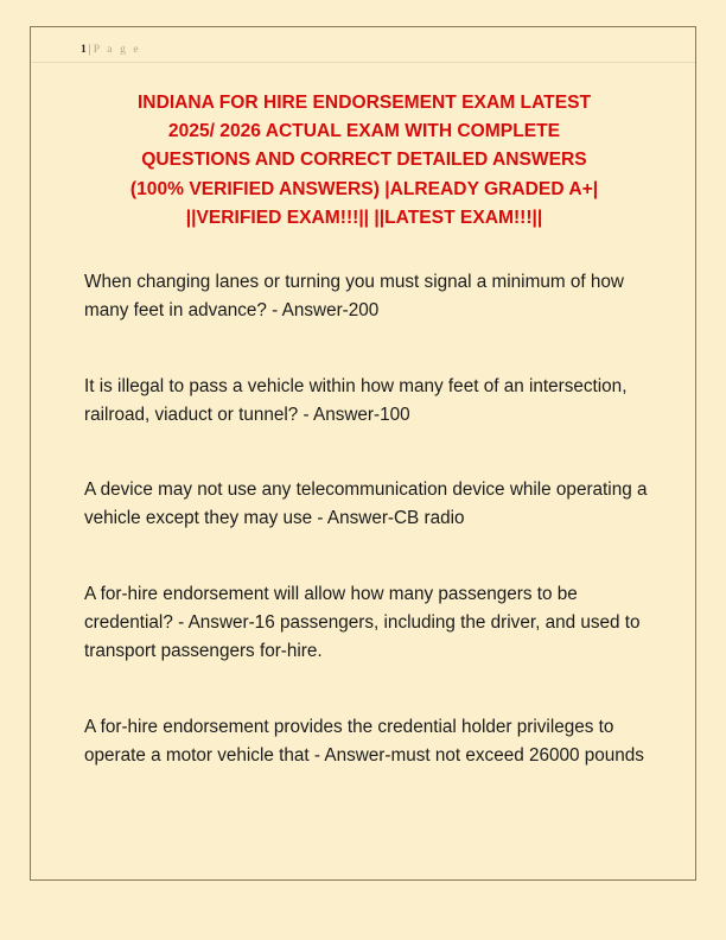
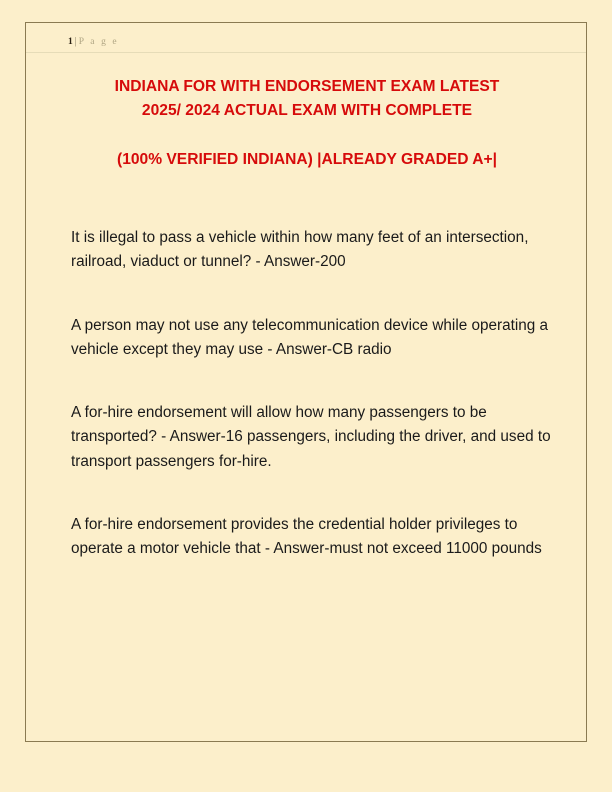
  1 | P a g e
- INDIANA FOR HIRE ENDORSEMENT EXAM LATEST
+ INDIANA FOR WITH ENDORSEMENT EXAM LATEST
- 2025/ 2026 ACTUAL EXAM WITH COMPLETE
+ 2025/ 2024 ACTUAL EXAM WITH COMPLETE
- QUESTIONS AND CORRECT DETAILED ANSWERS
- (100% VERIFIED ANSWERS) |ALREADY GRADED A+|
+ (100% VERIFIED INDIANA) |ALREADY GRADED A+|
- ||VERIFIED EXAM!!!|| ||LATEST EXAM!!!||
- When changing lanes or turning you must signal a minimum of how many feet in advance? - Answer-200
- It is illegal to pass a vehicle within how many feet of an intersection, railroad, viaduct or tunnel? - Answer-100
+ It is illegal to pass a vehicle within how many feet of an intersection, railroad, viaduct or tunnel? - Answer-200
- A device may not use any telecommunication device while operating a vehicle except they may use - Answer-CB radio
+ A person may not use any telecommunication device while operating a vehicle except they may use - Answer-CB radio
- A for-hire endorsement will allow how many passengers to be credential? - Answer-16 passengers, including the driver, and used to transport passengers for-hire.
+ A for-hire endorsement will allow how many passengers to be transported? - Answer-16 passengers, including the driver, and used to transport passengers for-hire.
- A for-hire endorsement provides the credential holder privileges to operate a motor vehicle that - Answer-must not exceed 26000 pounds
+ A for-hire endorsement provides the credential holder privileges to operate a motor vehicle that - Answer-must not exceed 11000 pounds
